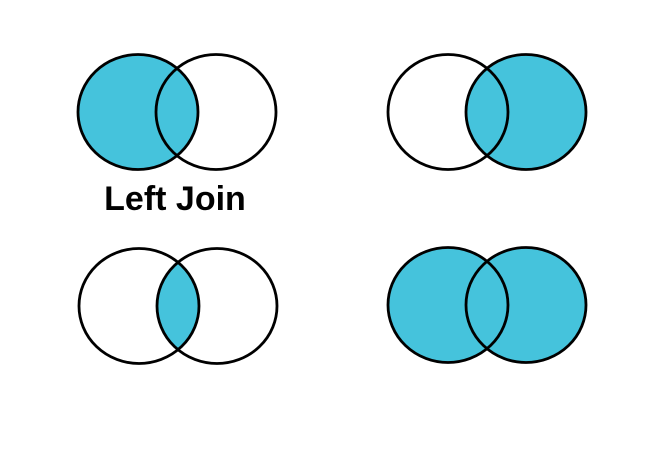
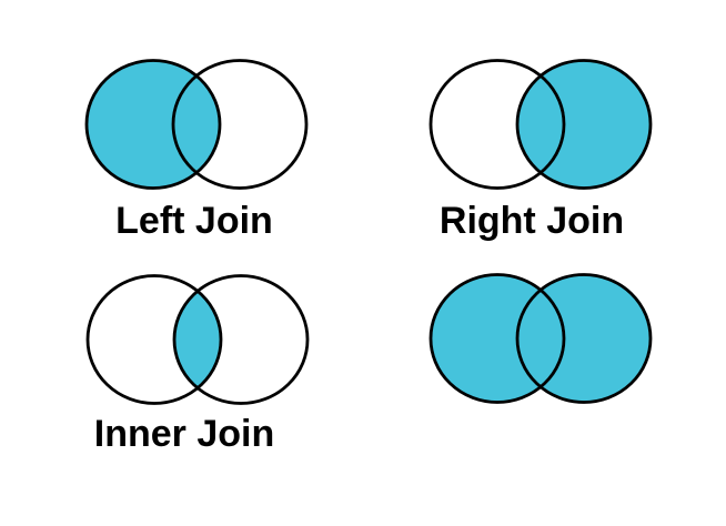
  Left Join
+ Right Join
+ Inner Join
